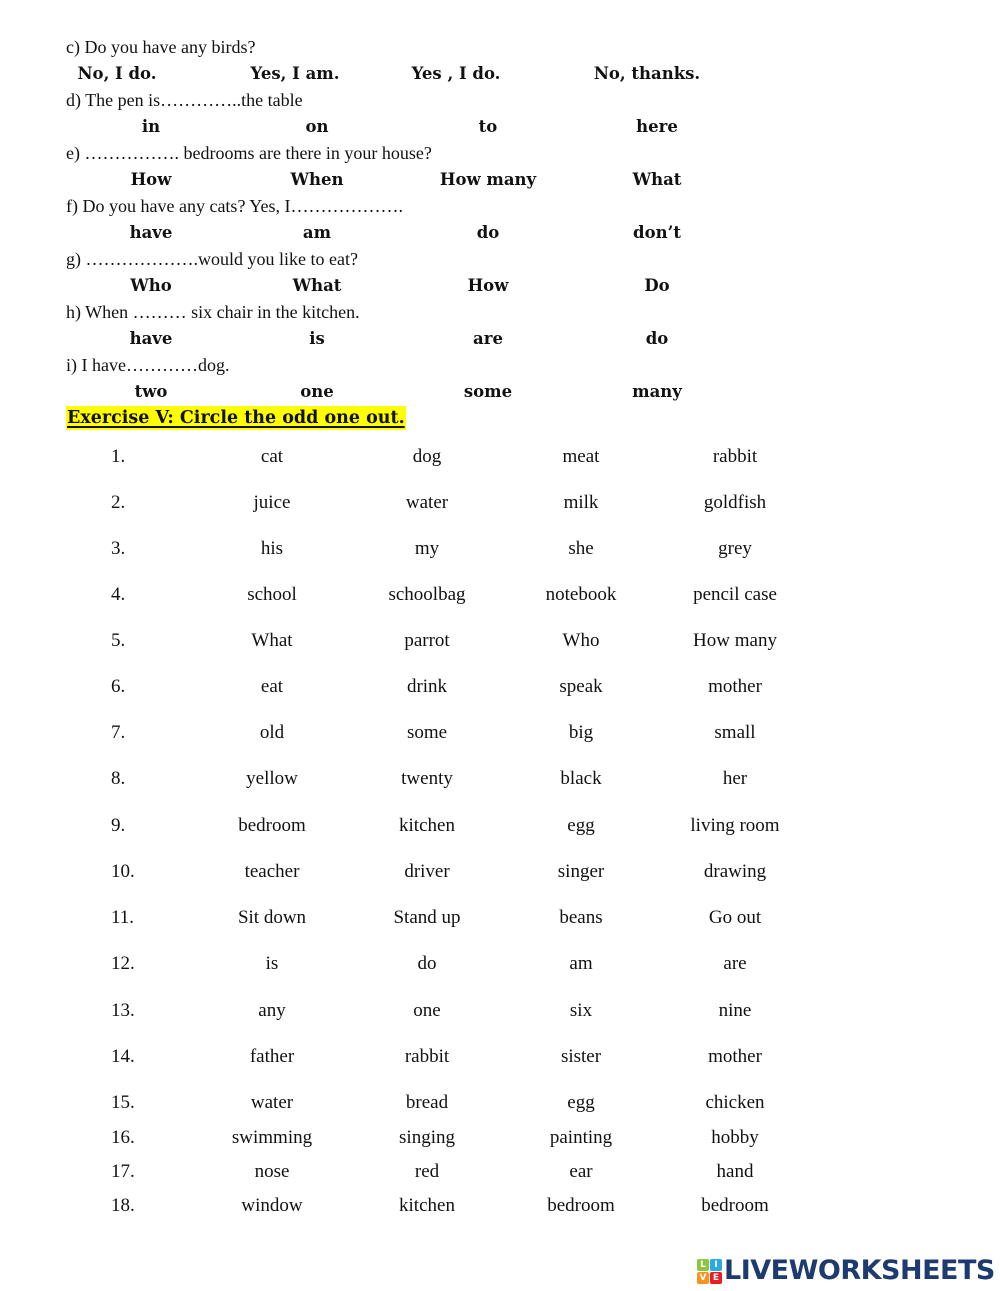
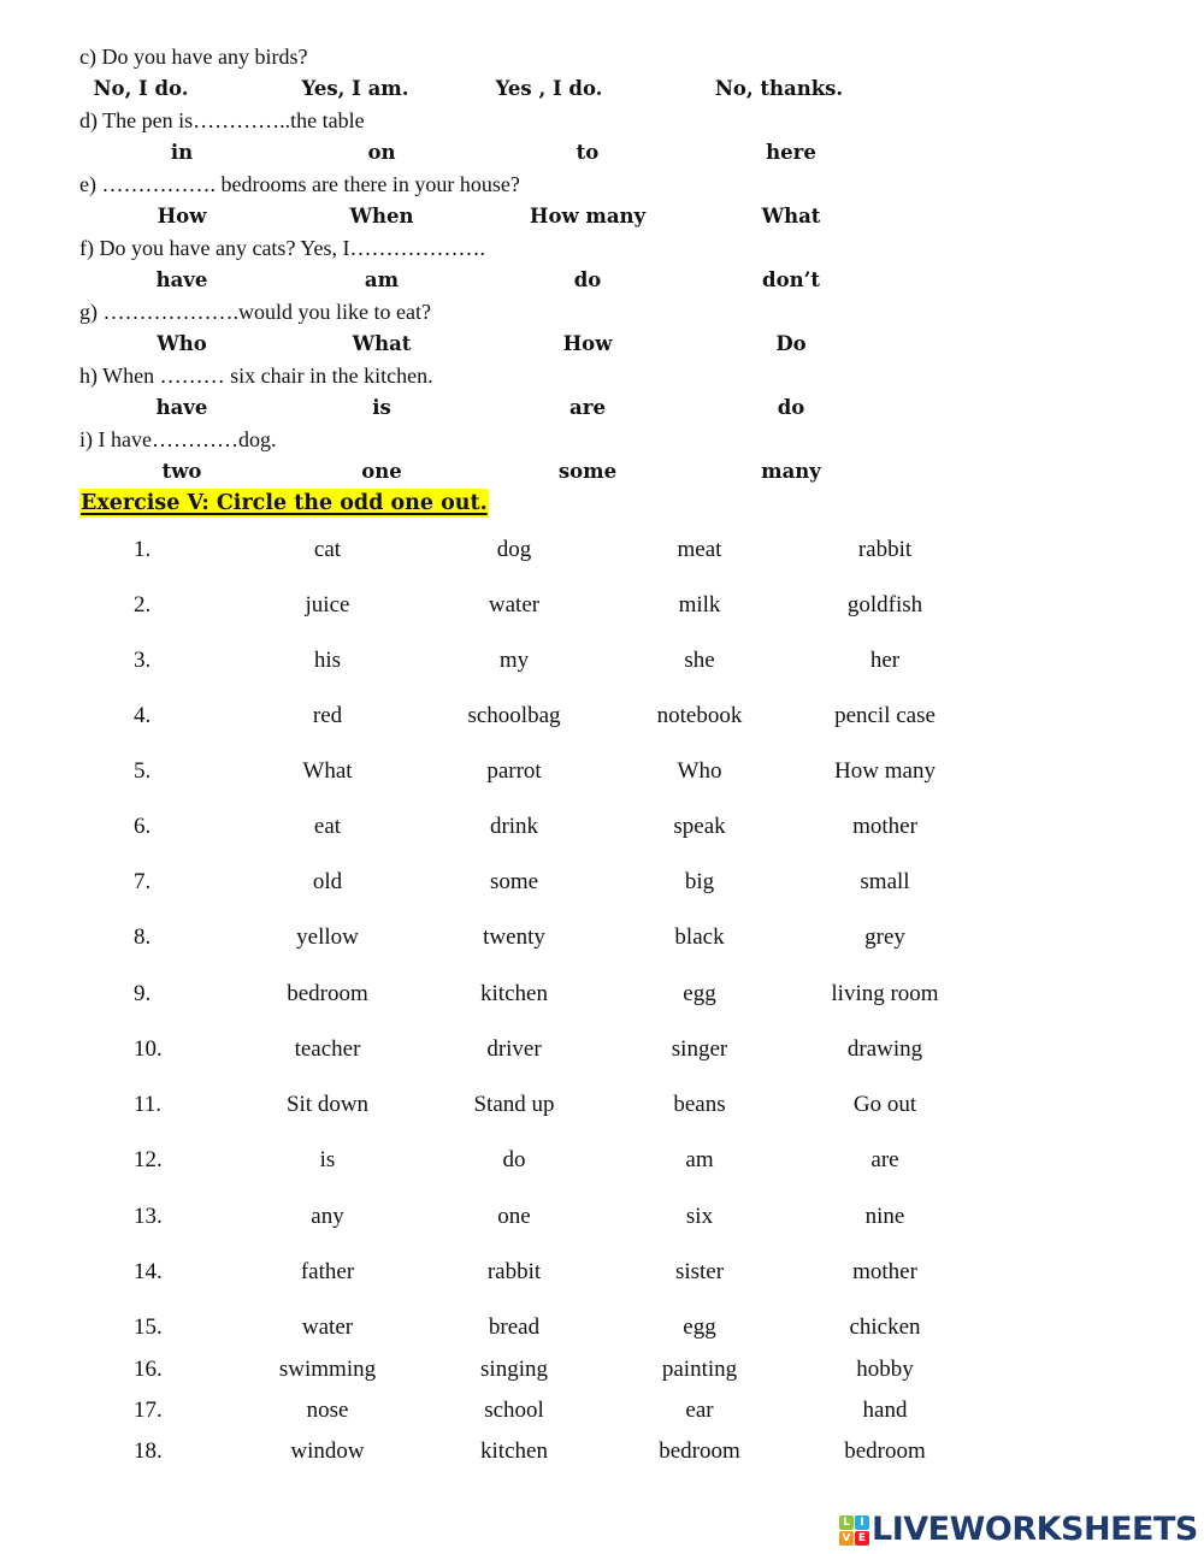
  c) Do you have any birds?
  No, I do.
  Yes, I am.
  Yes , I do.
  No, thanks.
  d) The pen is…………..the table
  in
  on
  to
  here
  e) ……………. bedrooms are there in your house?
  How
  When
  How many
  What
  f) Do you have any cats? Yes, I……………….
  have
  am
  do
  don’t
  g) ……………….would you like to eat?
  Who
  What
  How
  Do
  h) When ……… six chair in the kitchen.
  have
  is
  are
  do
  i) I have…………dog.
  two
  one
  some
  many
  Exercise V: Circle the odd one out.
  1.
  cat
  dog
  meat
  rabbit
  2.
  juice
  water
  milk
  goldfish
  3.
  his
  my
  she
- grey
+ her
  4.
- school
+ red
  schoolbag
  notebook
  pencil case
  5.
  What
  parrot
  Who
  How many
  6.
  eat
  drink
  speak
  mother
  7.
  old
  some
  big
  small
  8.
  yellow
  twenty
  black
- her
+ grey
  9.
  bedroom
  kitchen
  egg
  living room
  10.
  teacher
  driver
  singer
  drawing
  11.
  Sit down
  Stand up
  beans
  Go out
  12.
  is
  do
  am
  are
  13.
  any
  one
  six
  nine
  14.
  father
  rabbit
  sister
  mother
  15.
  water
  bread
  egg
  chicken
  16.
  swimming
  singing
  painting
  hobby
  17.
  nose
- red
+ school
  ear
  hand
  18.
  window
  kitchen
  bedroom
  bedroom
  L
  I
  V
  E
  LIVEWORKSHEETS
